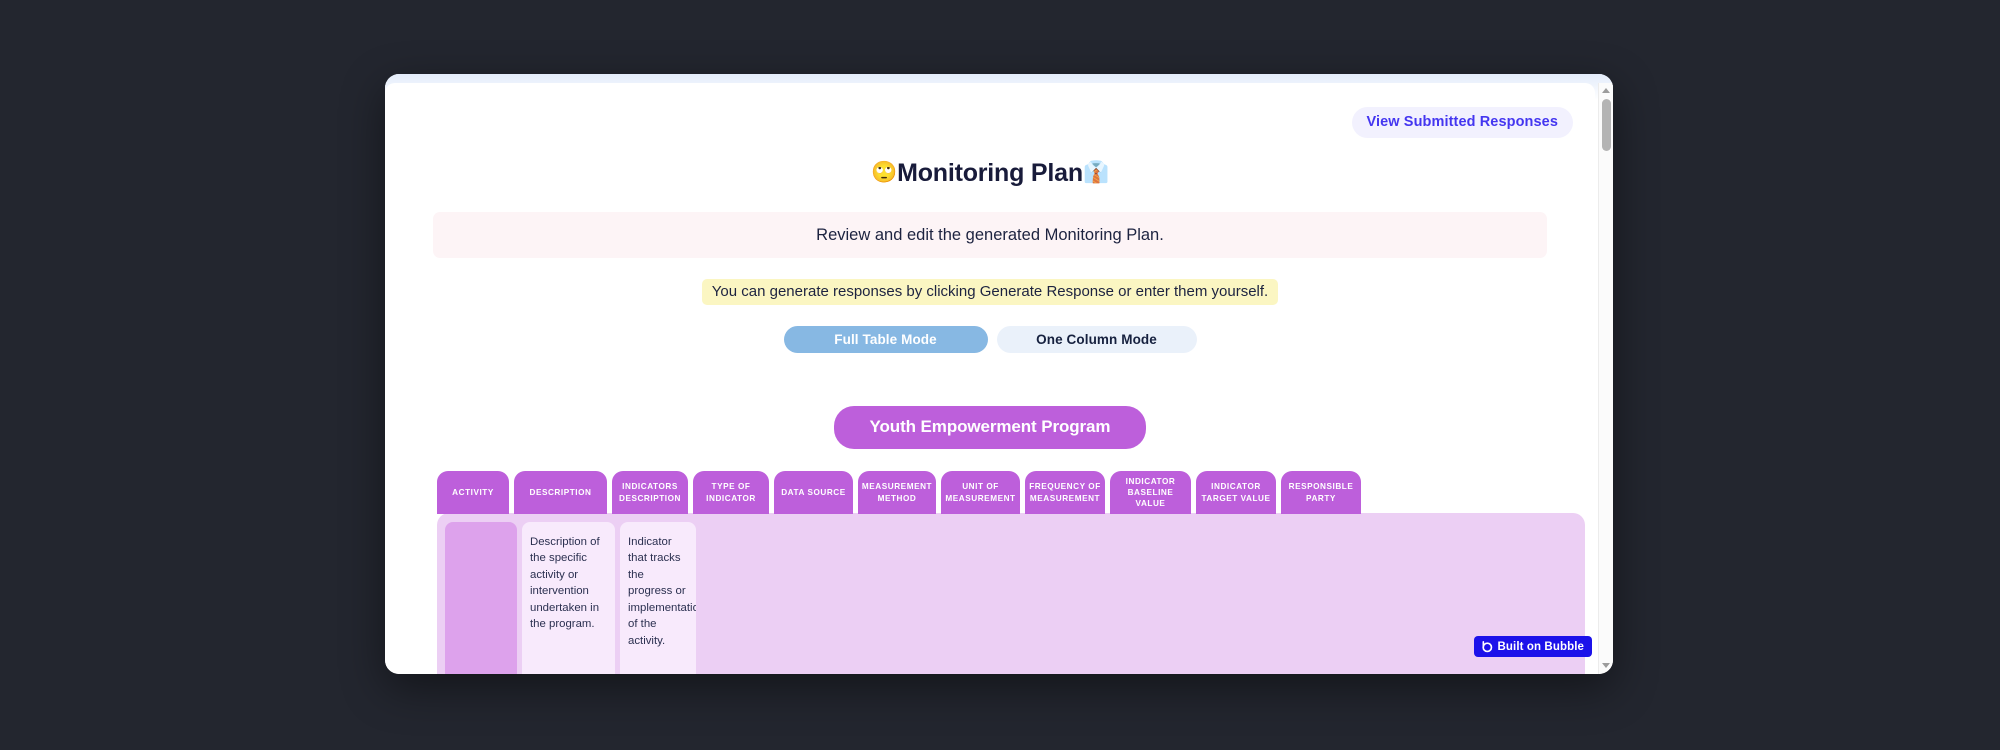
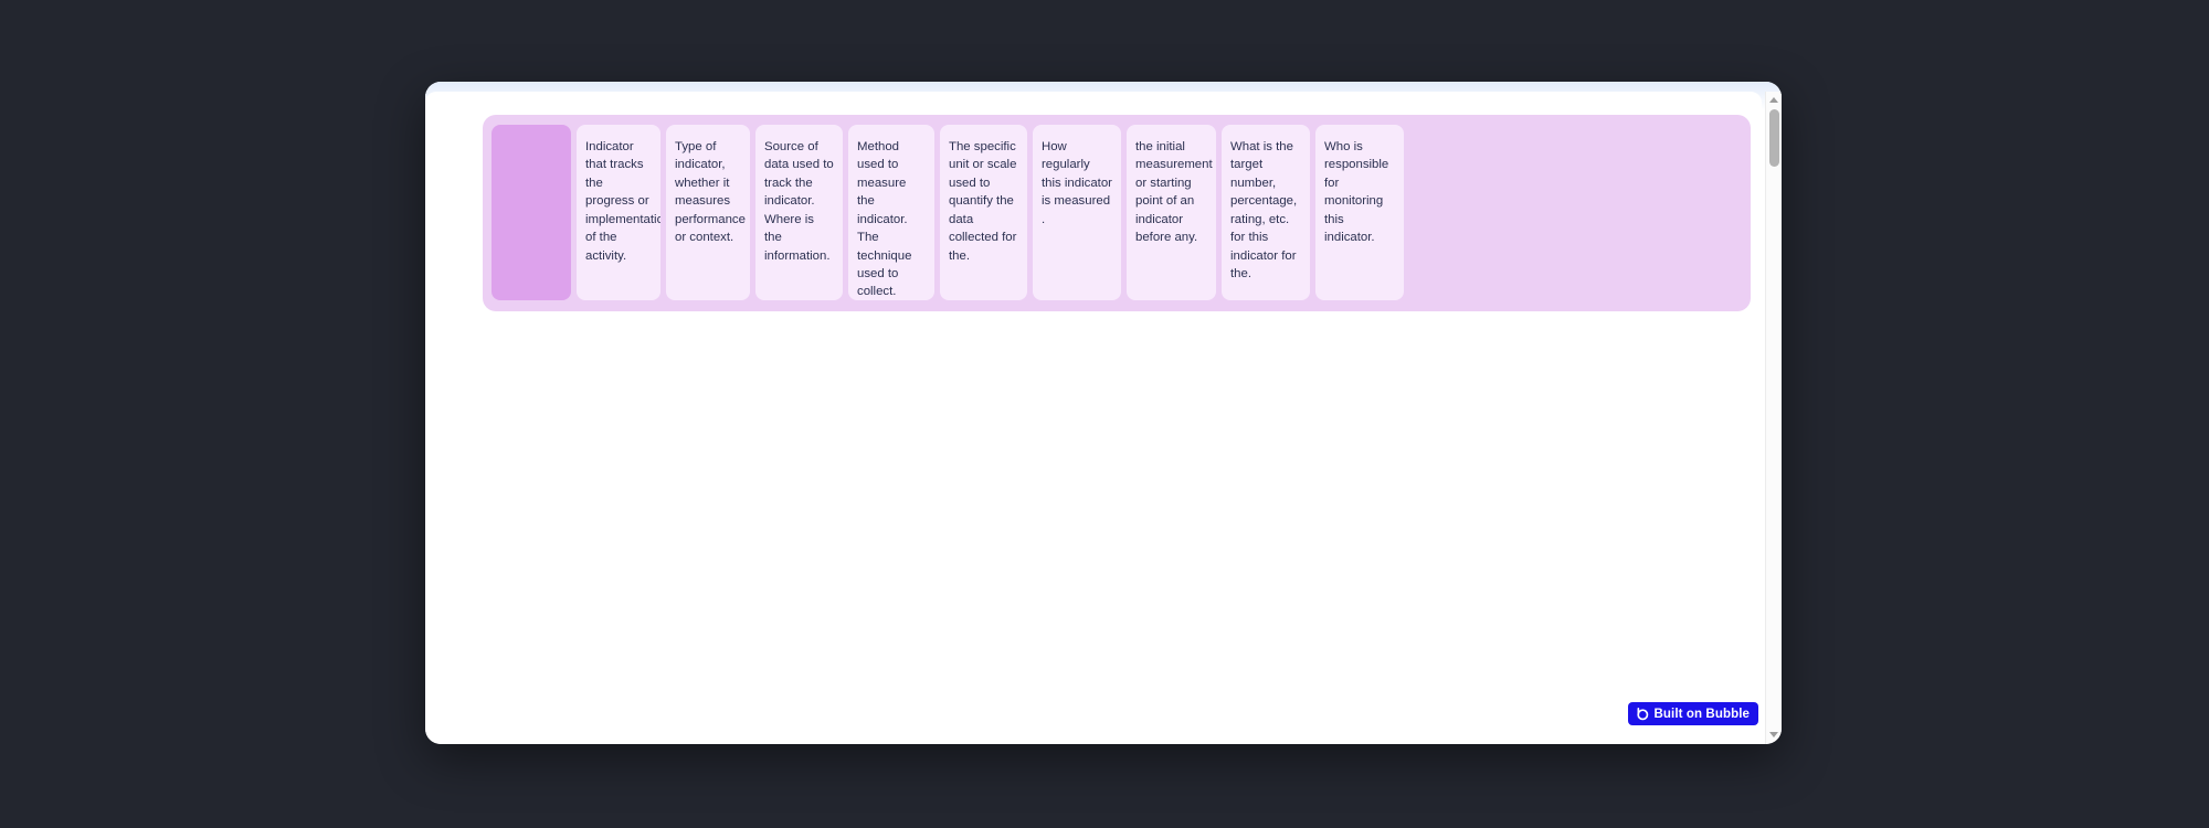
- View Submitted Responses
- 🙄Monitoring Plan👔
- Review and edit the generated Monitoring Plan.
- You can generate responses by clicking Generate Response or enter them yourself.
- Full Table Mode
- One Column Mode
- Youth Empowerment Program
- ACTIVITY
- DESCRIPTION
- INDICATORS DESCRIPTION
- TYPE OF INDICATOR
- DATA SOURCE
- MEASUREMENT METHOD
- UNIT OF MEASUREMENT
- FREQUENCY OF MEASUREMENT
- INDICATOR BASELINE VALUE
- INDICATOR TARGET VALUE
- RESPONSIBLE PARTY
- Description of the specific activity or intervention undertaken in the program.
  Indicator that tracks the progress or implementatio of the activity.
+ Type of indicator, whether it measures performance or context.
+ Source of data used to track the indicator. Where is the information.
+ Method used to measure the indicator. The technique used to collect.
+ The specific unit or scale used to quantify the data collected for the.
+ How regularly this indicator is measured .
+ the initial measurement or starting point of an indicator before any.
+ What is the target number, percentage, rating, etc. for this indicator for the.
+ Who is responsible for monitoring this indicator.
  Built on Bubble
